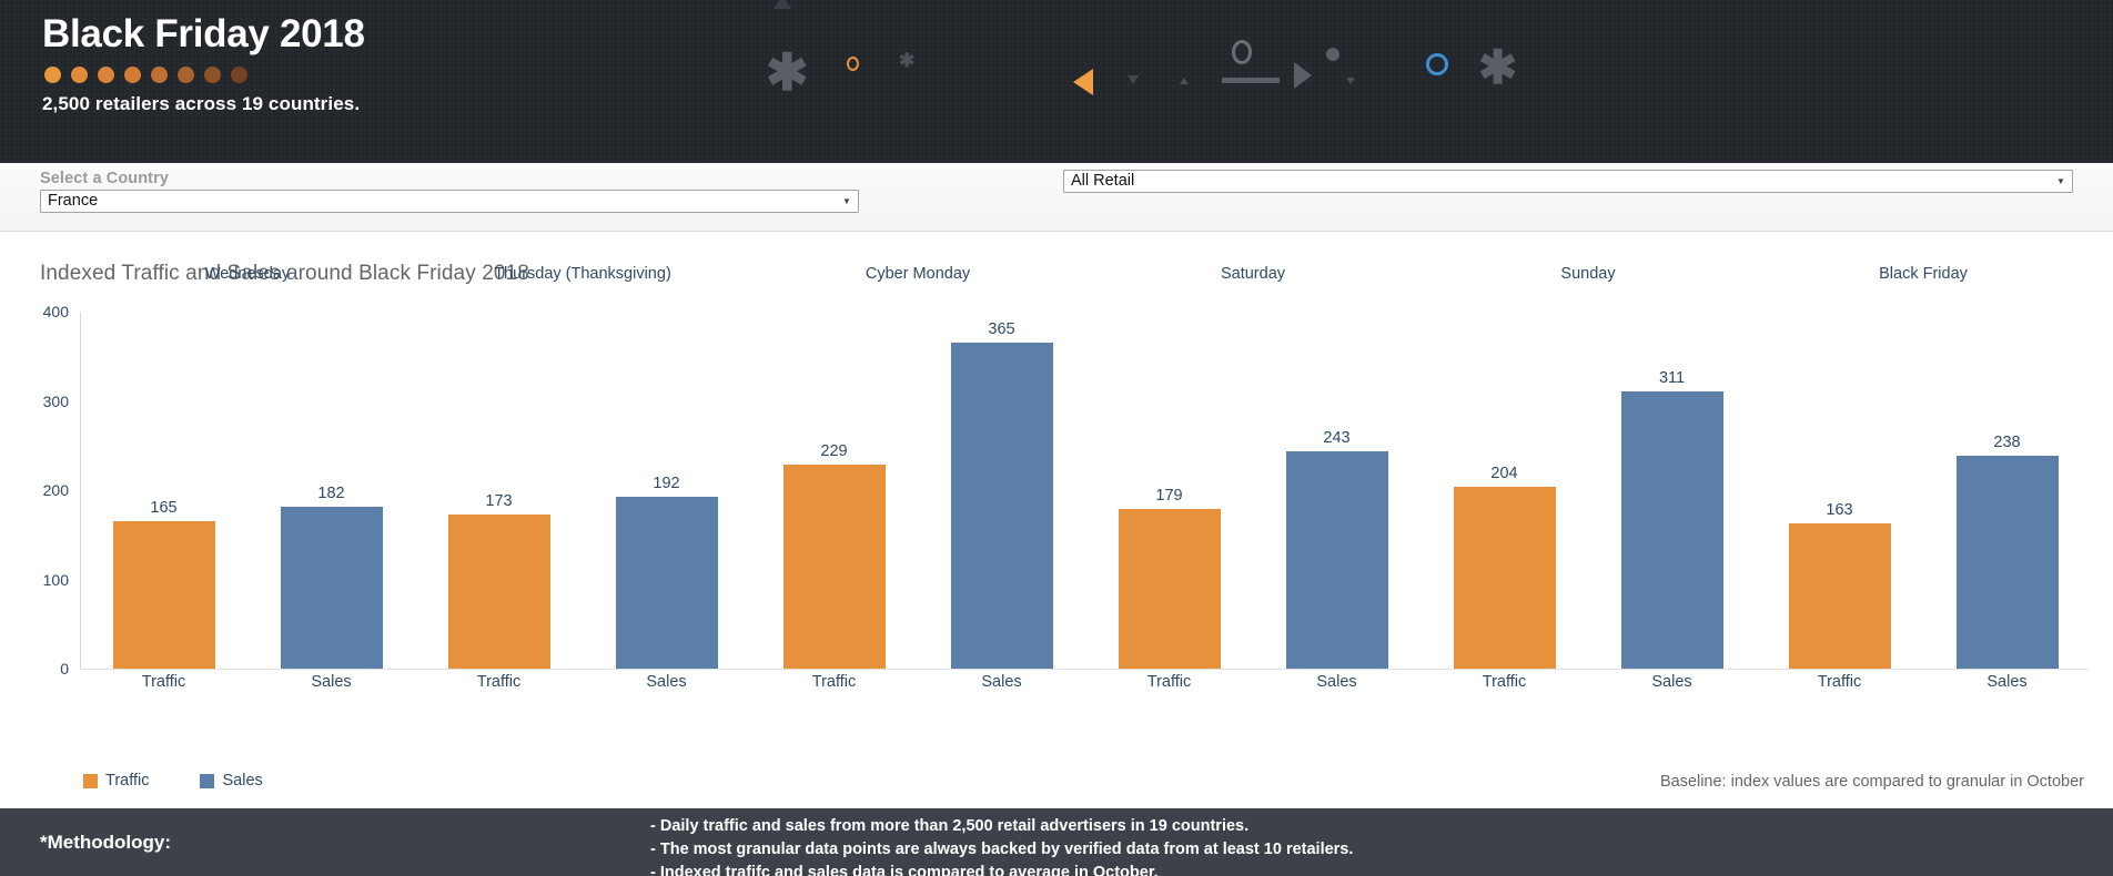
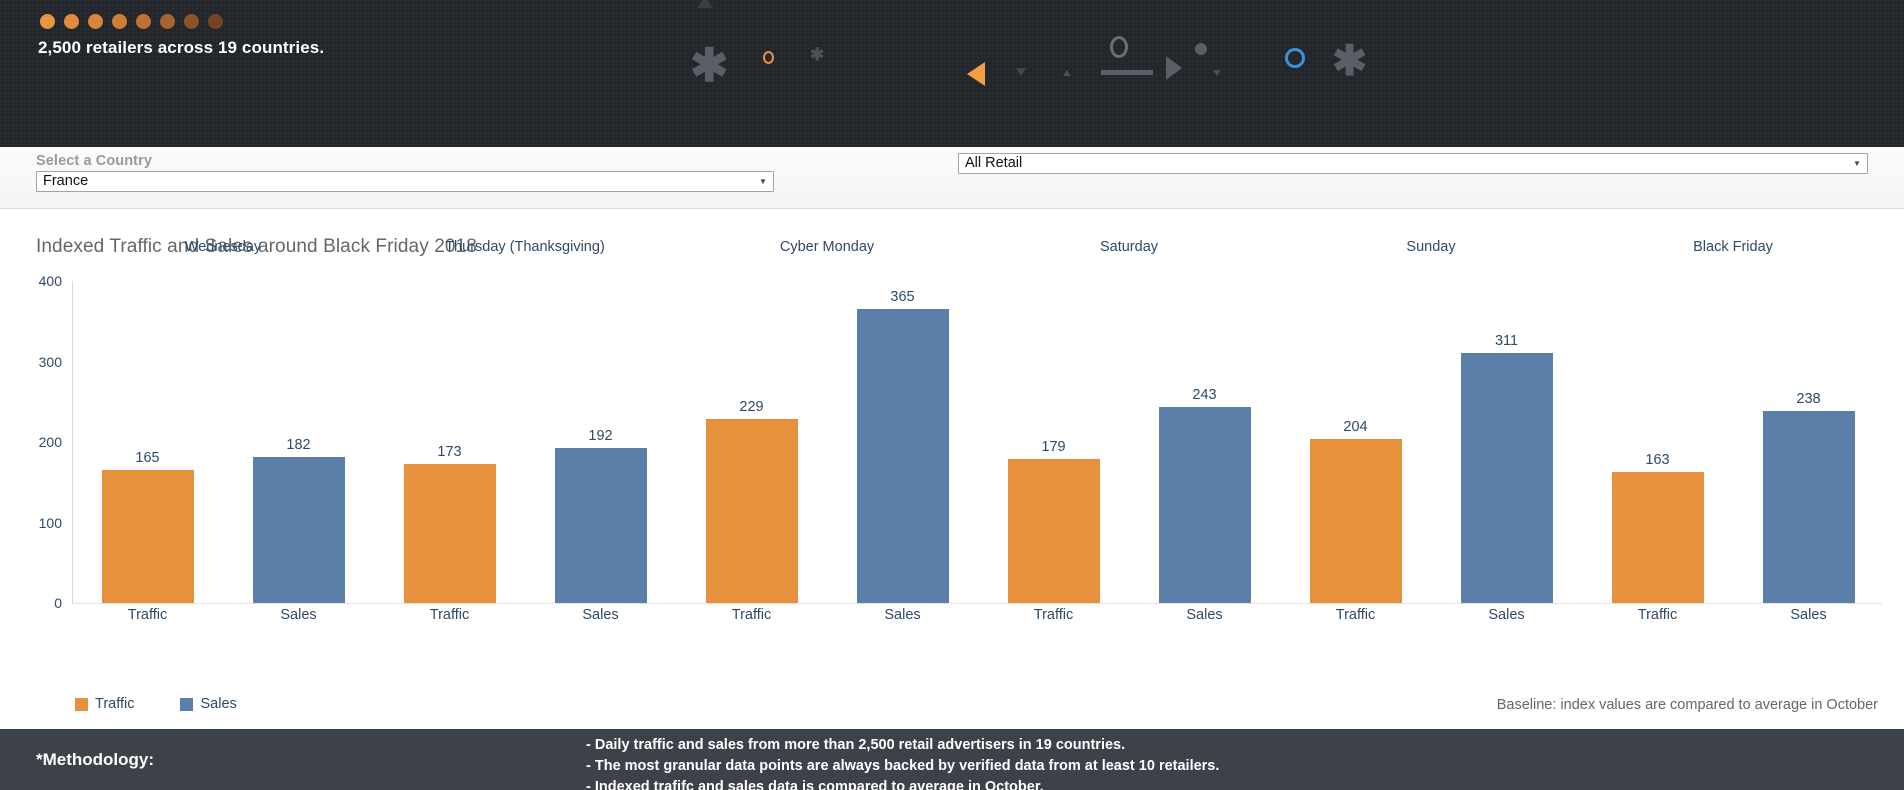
  ✱
  ✱
  ✱
- Black Friday 2018
  2,500 retailers across 19 countries.
  Select a Country
  France
  ▼
  All Retail
  ▼
  Indexed Traffic and Sales around Black Friday 2018
  400
  300
  200
  100
  0
  Wednesday
  165
  Traffic
  182
  Sales
  Thursday (Thanksgiving)
  173
  Traffic
  192
  Sales
  Cyber Monday
  229
  Traffic
  365
  Sales
  Saturday
  179
  Traffic
  243
  Sales
  Sunday
  204
  Traffic
  311
  Sales
  Black Friday
  163
  Traffic
  238
  Sales
  Traffic
  Sales
- Baseline: index values are compared to granular in October
+ Baseline: index values are compared to average in October
  *Methodology:
  - Daily traffic and sales from more than 2,500 retail advertisers in 19 countries.
  - The most granular data points are always backed by verified data from at least 10 retailers.
  - Indexed trafifc and sales data is compared to average in October.
